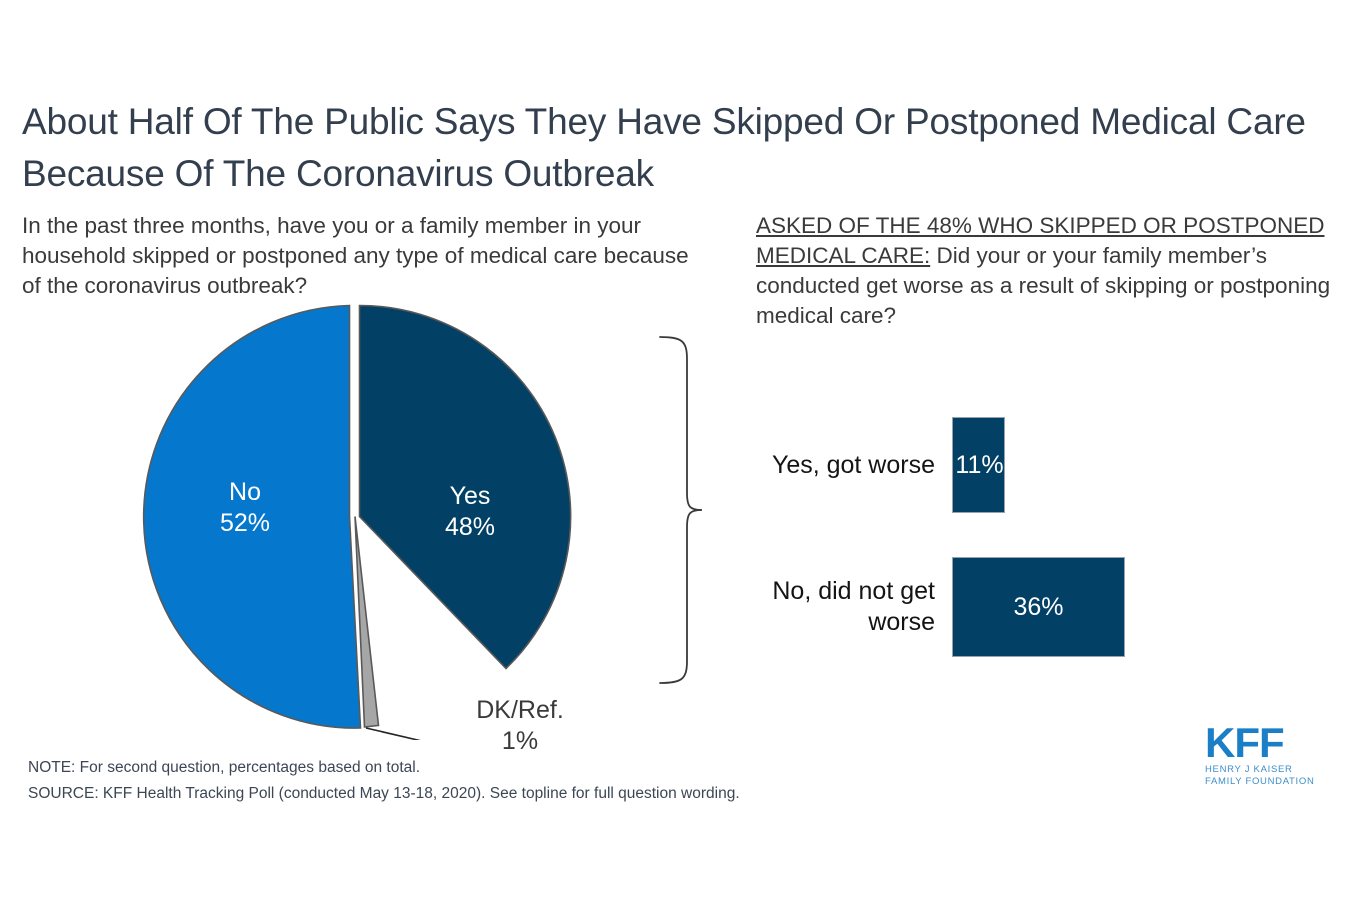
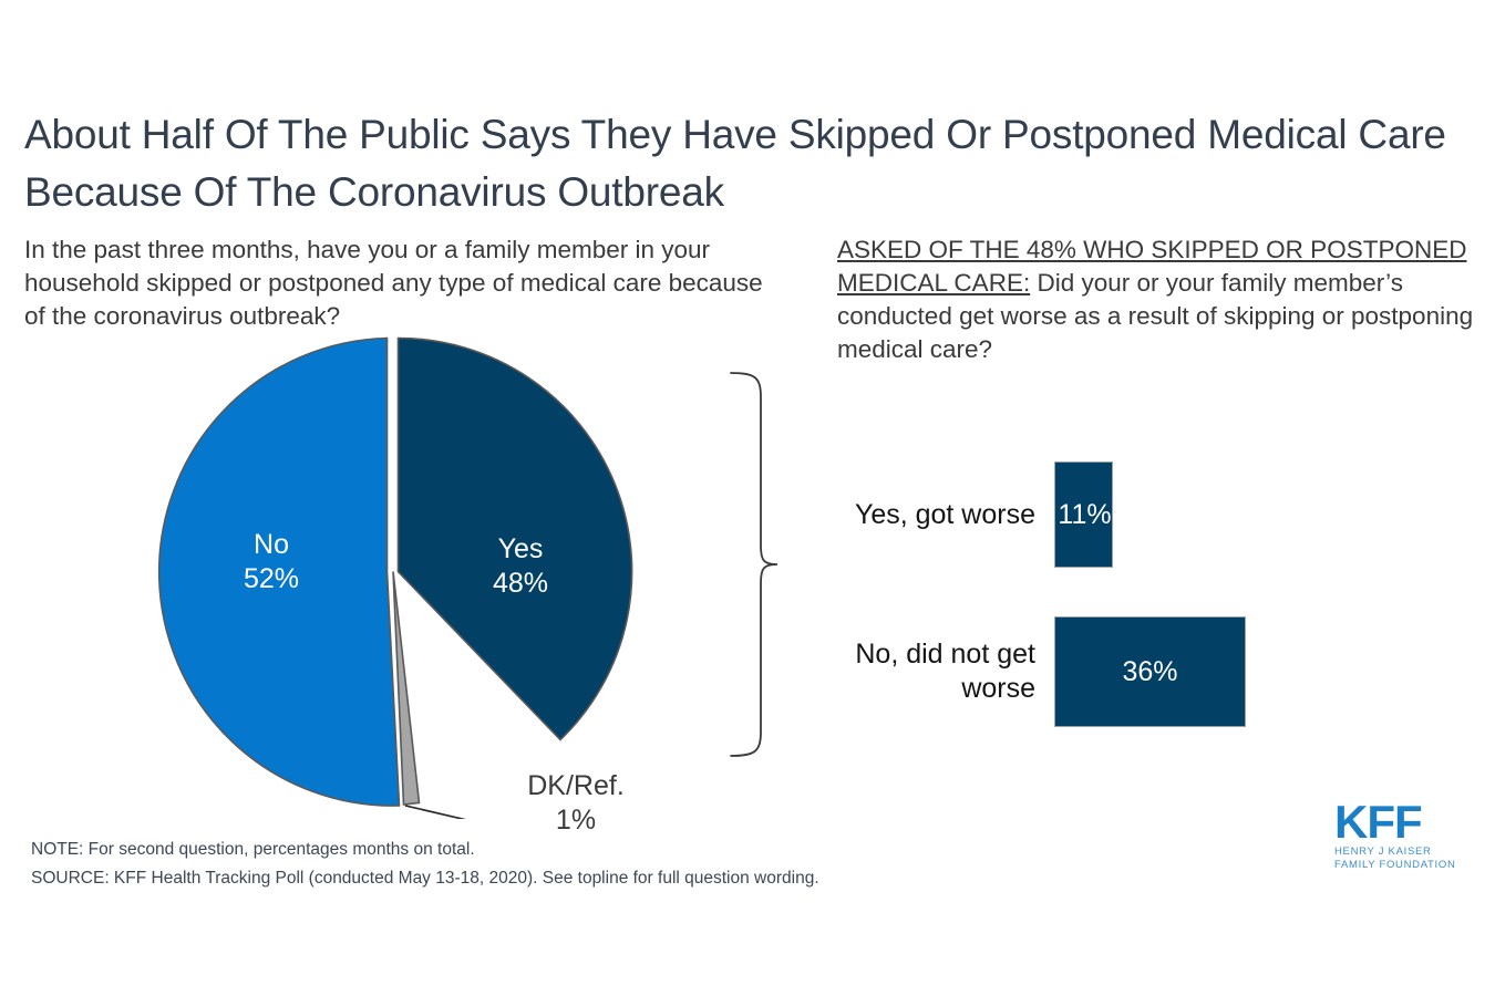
  About Half Of The Public Says They Have Skipped Or Postponed Medical Care Because Of The Coronavirus Outbreak
  In the past three months, have you or a family member in your household skipped or postponed any type of medical care because of the coronavirus outbreak?
  ASKED OF THE 48% WHO SKIPPED OR POSTPONED MEDICAL CARE: Did your or your family member’s conducted get worse as a result of skipping or postponing medical care?
  No
  52%
  Yes
  48%
  DK/Ref.
  1%
  Yes, got worse
  11%
  No, did not get worse
  36%
- NOTE: For second question, percentages based on total.
+ NOTE: For second question, percentages months on total.
  SOURCE: KFF Health Tracking Poll (conducted May 13-18, 2020). See topline for full question wording.
  KFF
  HENRY J KAISER
  FAMILY FOUNDATION
